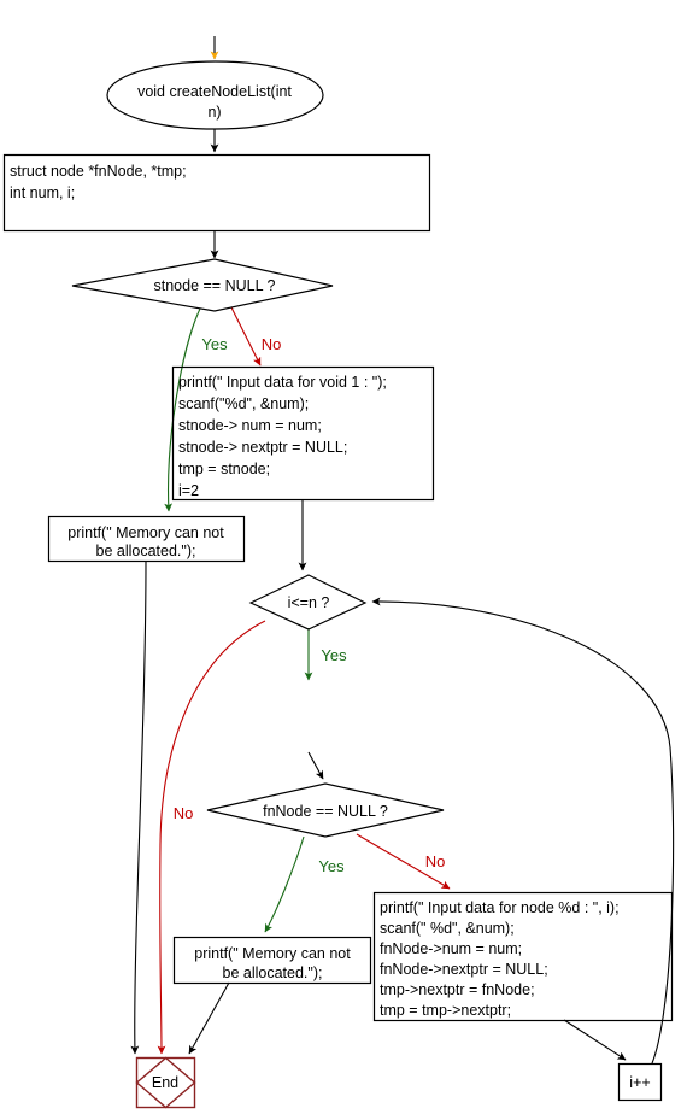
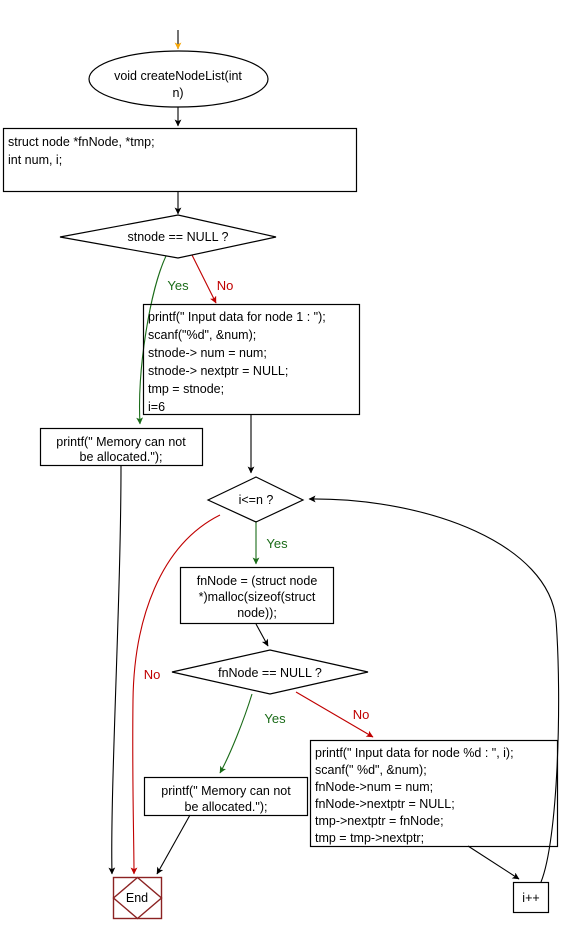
  void createNodeList(int
  n)
  struct node *fnNode, *tmp;
  int num, i;
  stnode == NULL ?
  Yes
  No
- printf(" Input data for void 1 : ");
+ printf(" Input data for node 1 : ");
  scanf("%d", &num);
  stnode-> num = num;
  stnode-> nextptr = NULL;
  tmp = stnode;
- i=2
+ i=6
  printf(" Memory can not
  be allocated.");
  i<=n ?
  Yes
  No
+ fnNode = (struct node
+ *)malloc(sizeof(struct
+ node));
  fnNode == NULL ?
  Yes
  No
  printf(" Memory can not
  be allocated.");
  printf(" Input data for node %d : ", i);
  scanf(" %d", &num);
  fnNode->num = num;
  fnNode->nextptr = NULL;
  tmp->nextptr = fnNode;
  tmp = tmp->nextptr;
  i++
  End
